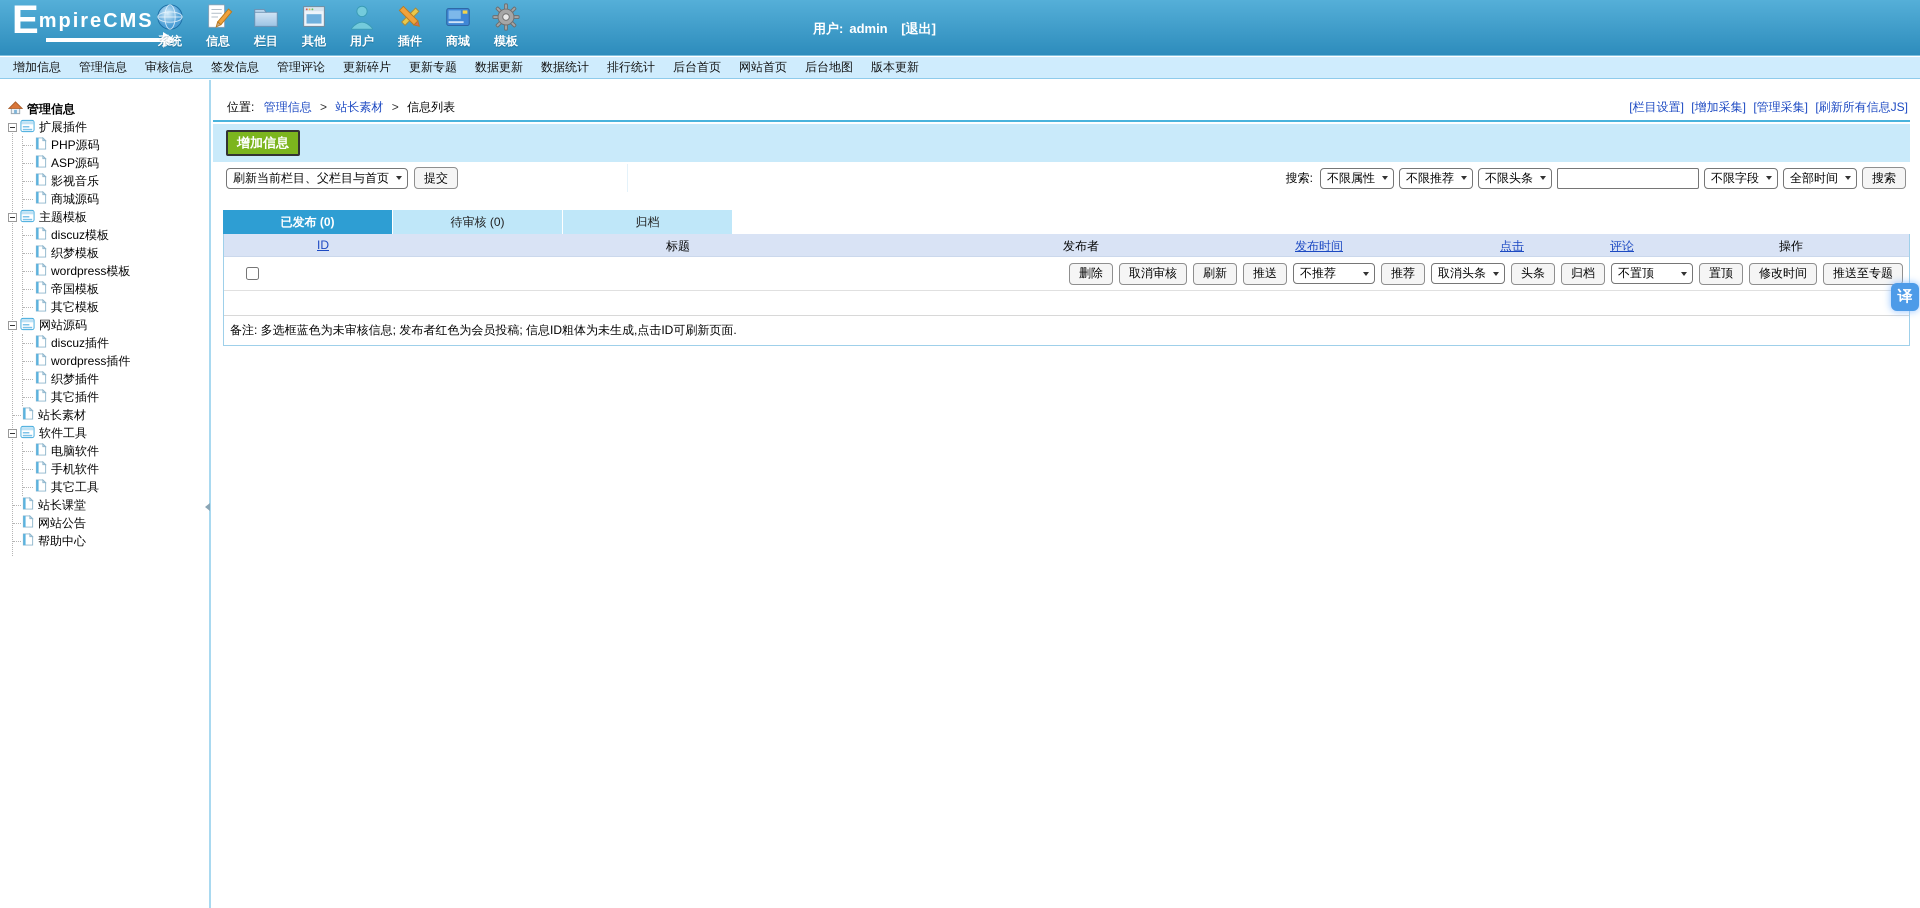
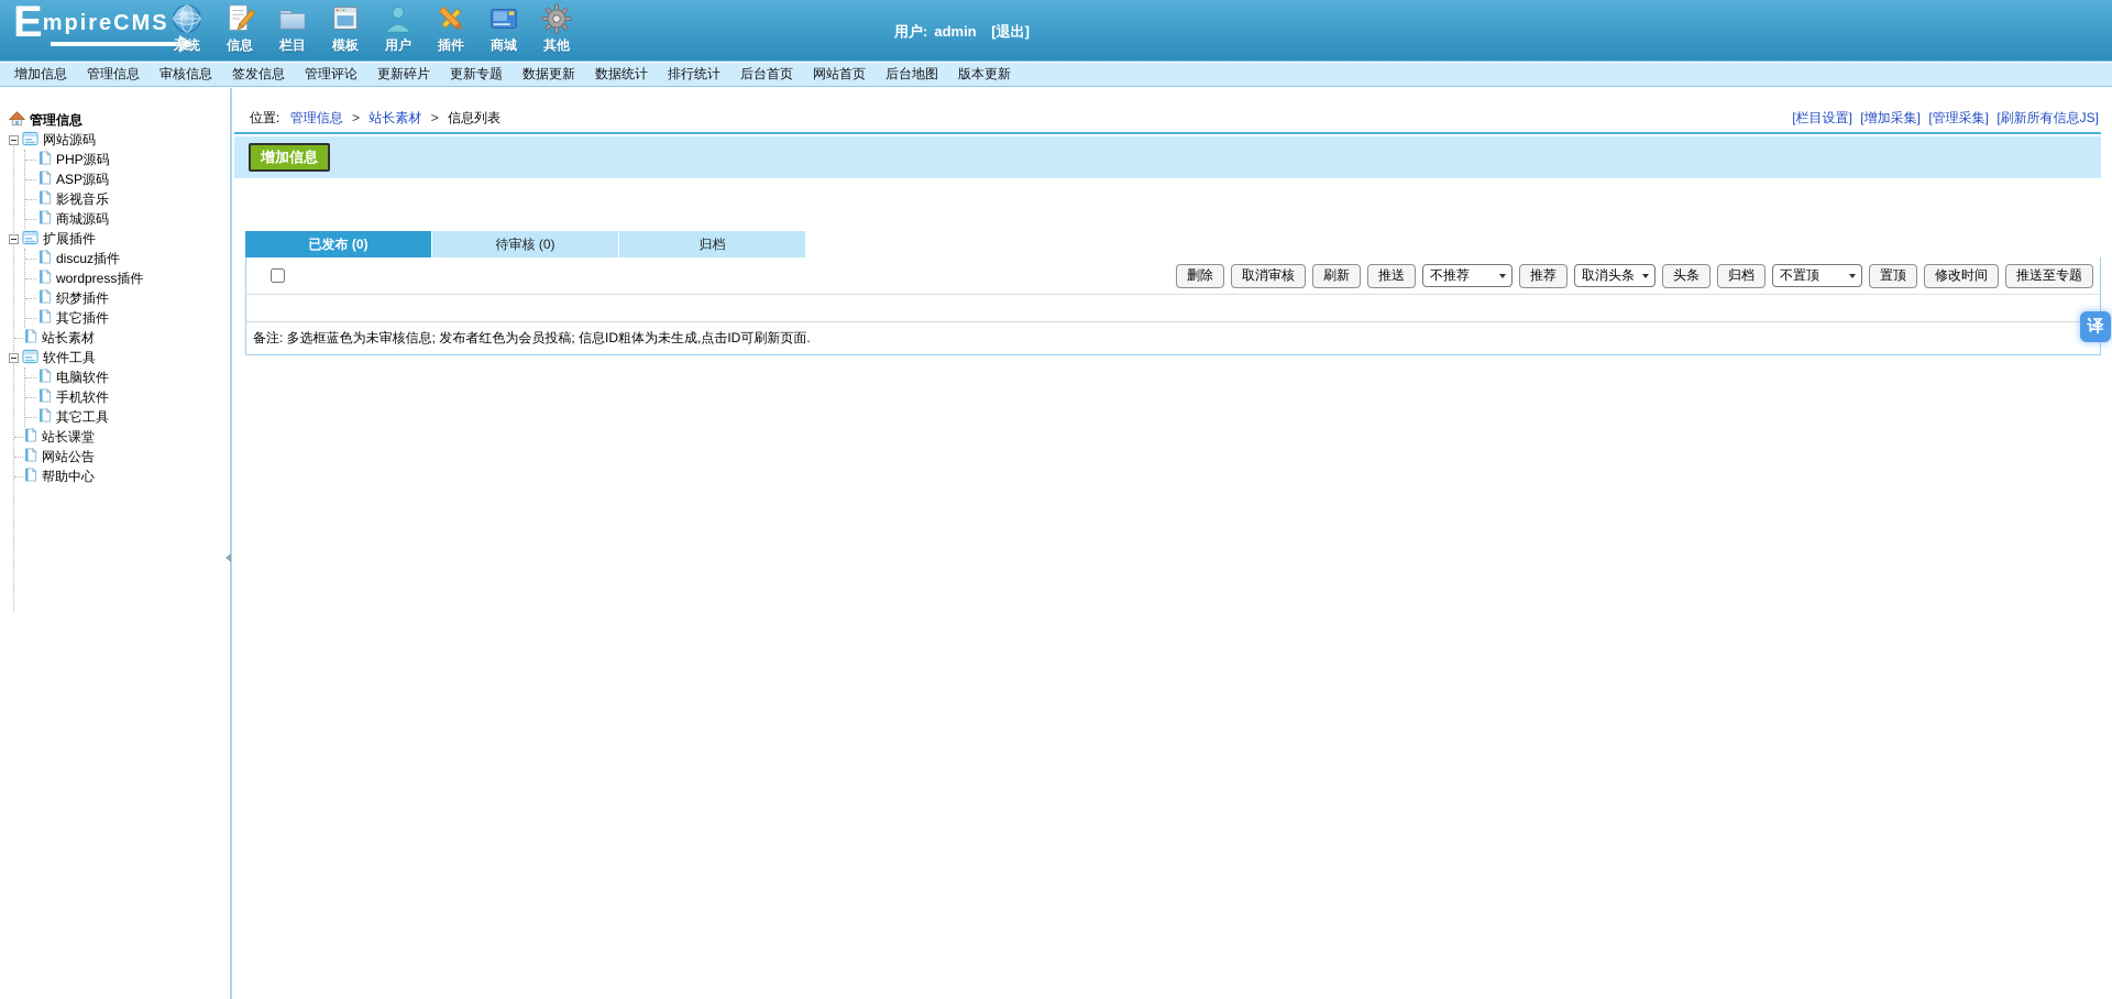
  EmpireCMS
  系统
  信息
  栏目
- 其他
+ 模板
  用户
  插件
  商城
- 模板
+ 其他
  用户: admin [退出]
  增加信息
  管理信息
  审核信息
  签发信息
  管理评论
  更新碎片
  更新专题
  数据更新
  数据统计
  排行统计
  后台首页
  网站首页
  后台地图
  版本更新
  管理信息
- 扩展插件
+ 网站源码
  PHP源码
  ASP源码
  影视音乐
  商城源码
- 主题模板
- discuz模板
- 织梦模板
- wordpress模板
- 帝国模板
- 其它模板
- 网站源码
+ 扩展插件
  discuz插件
  wordpress插件
  织梦插件
  其它插件
  站长素材
  软件工具
  电脑软件
  手机软件
  其它工具
  站长课堂
  网站公告
  帮助中心
  位置: 管理信息 > 站长素材 > 信息列表
  [栏目设置] [增加采集] [管理采集] [刷新所有信息JS]
  增加信息
- 刷新当前栏目、父栏目与首页
- 提交
- 搜索:
- 不限属性
- 不限推荐
- 不限头条
- 不限字段
- 全部时间
- 搜索
  已发布 (0)
  待审核 (0)
  归档
- ID
- 标题
- 发布者
- 发布时间
- 点击
- 评论
- 操作
  删除
  取消审核
  刷新
  推送
  不推荐
  推荐
  取消头条
  头条
  归档
  不置顶
  置顶
  修改时间
  推送至专题
  备注: 多选框蓝色为未审核信息; 发布者红色为会员投稿; 信息ID粗体为未生成,点击ID可刷新页面.
  译
